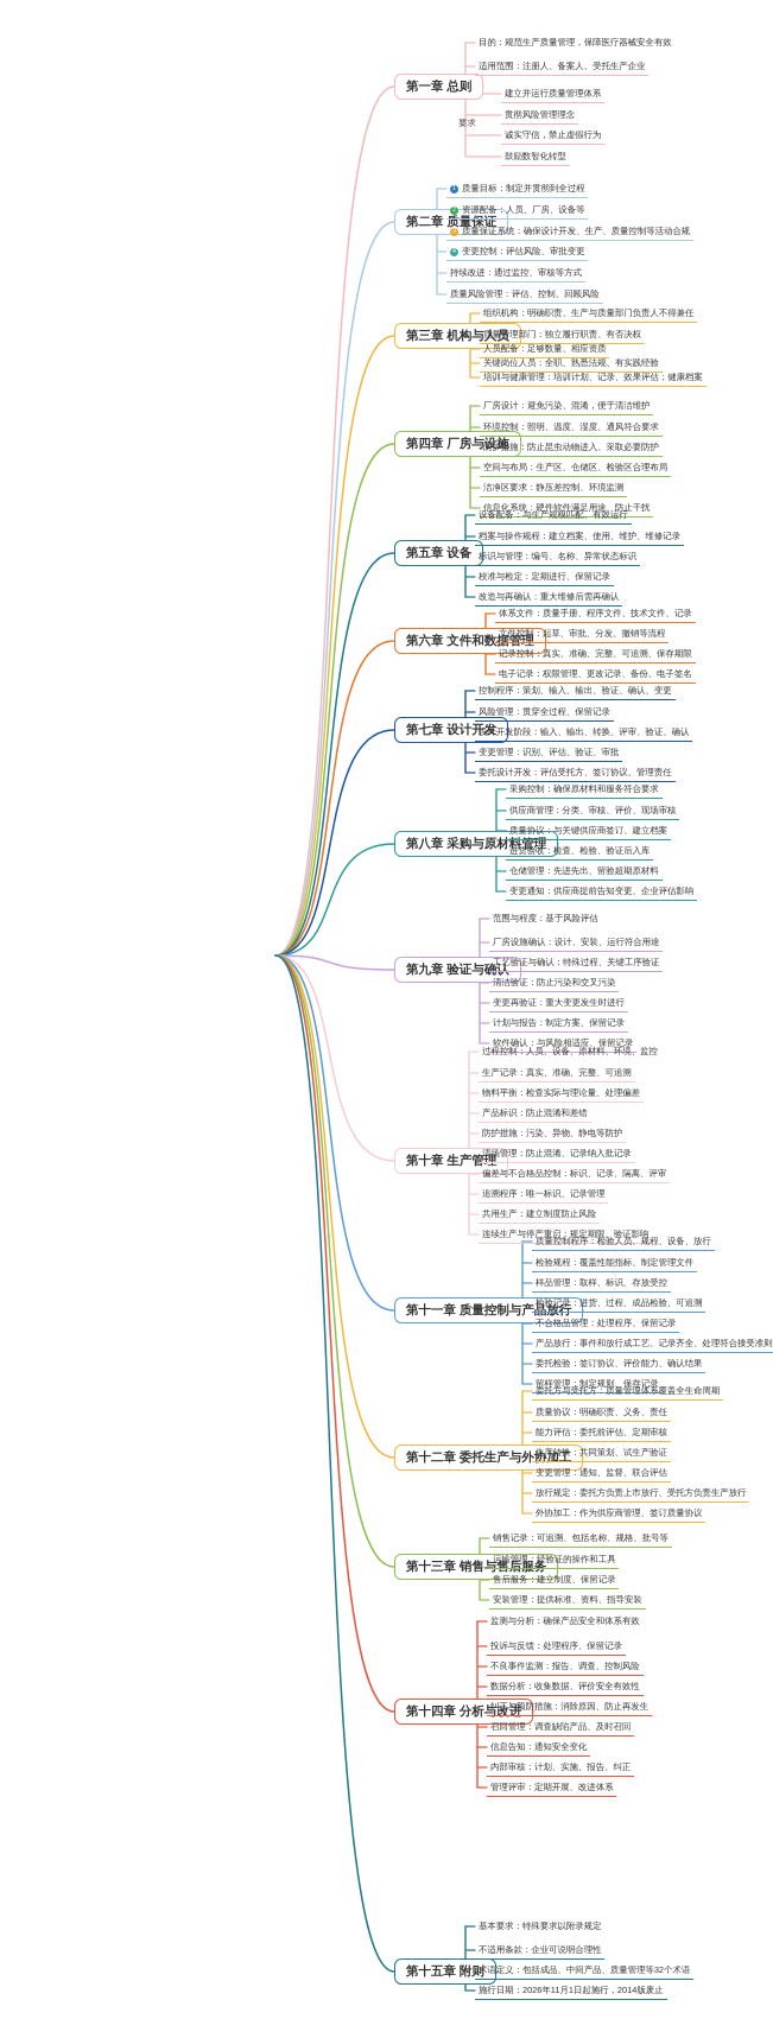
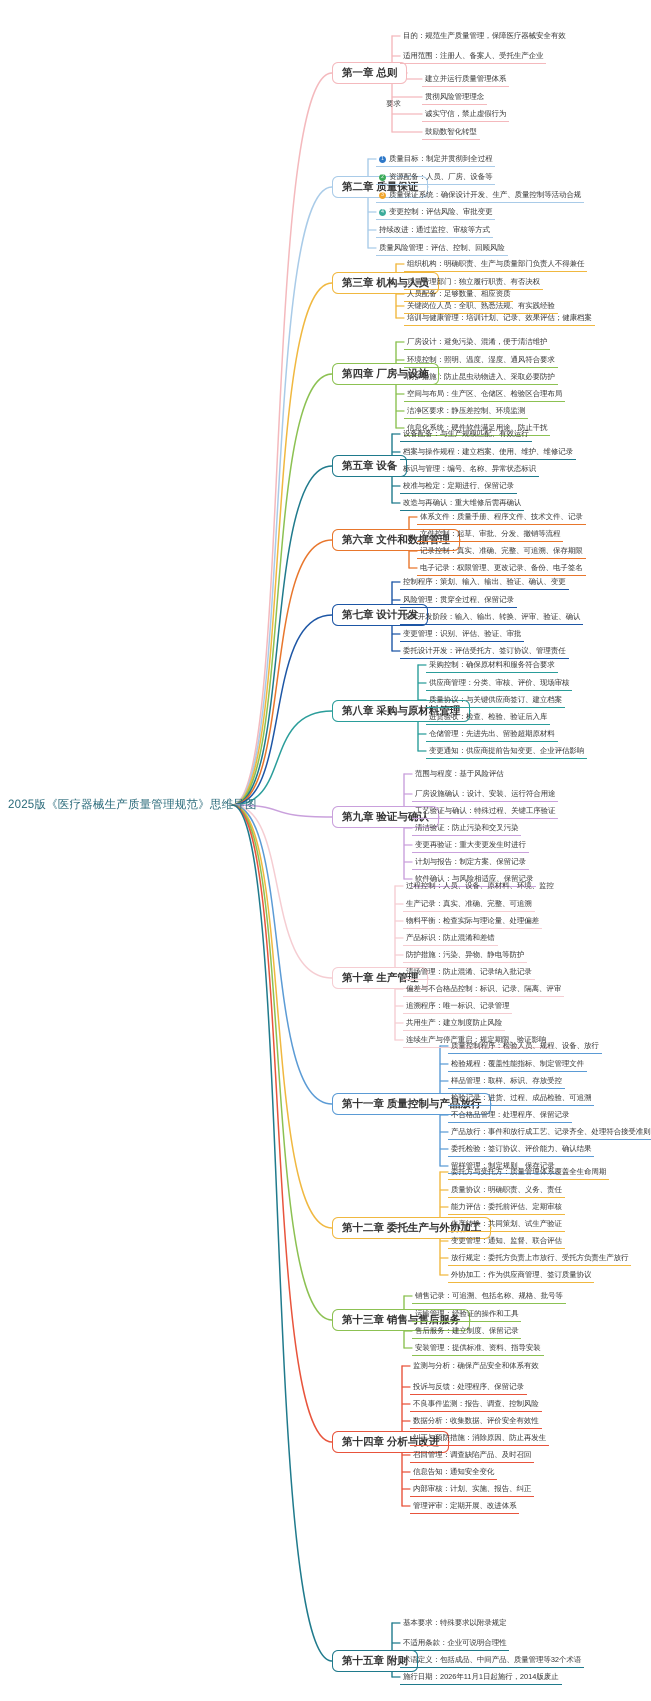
+ 2025版《医疗器械生产质量管理规范》思维导图
  第一章 总则
  目的：规范生产质量管理，保障医疗器械安全有效
  适用范围：注册人、备案人、受托生产企业
  建立并运行质量管理体系
  贯彻风险管理理念
  诚实守信，禁止虚假行为
  鼓励数智化转型
  要求
  第二章 质量保证
  质量目标：制定并贯彻到全过程
  资源配备：人员、厂房、设备等
  质量保证系统：确保设计开发、生产、质量控制等活动合规
  变更控制：评估风险、审批变更
  持续改进：通过监控、审核等方式
  质量风险管理：评估、控制、回顾风险
  第三章 机构与人员
  组织机构：明确职责、生产与质量部门负责人不得兼任
  质量管理部门：独立履行职责、有否决权
  人员配备：足够数量、相应资质
  关键岗位人员：全职、熟悉法规、有实践经验
  培训与健康管理：培训计划、记录、效果评估；健康档案
  第四章 厂房与设施
  厂房设计：避免污染、混淆，便于清洁维护
  环境控制：照明、温度、湿度、通风符合要求
  防护措施：防止昆虫动物进入、采取必要防护
  空间与布局：生产区、仓储区、检验区合理布局
  洁净区要求：静压差控制、环境监测
  信息化系统：硬件软件满足用途、防止干扰
  第五章 设备
  设备配备：与生产规模匹配、有效运行
  档案与操作规程：建立档案、使用、维护、维修记录
  标识与管理：编号、名称、异常状态标识
  校准与检定：定期进行、保留记录
  改造与再确认：重大维修后需再确认
  第六章 文件和数据管理
  体系文件：质量手册、程序文件、技术文件、记录
  文件控制：起草、审批、分发、撤销等流程
  记录控制：真实、准确、完整、可追溯、保存期限
  电子记录：权限管理、更改记录、备份、电子签名
  第七章 设计开发
  控制程序：策划、输入、输出、验证、确认、变更
  风险管理：贯穿全过程、保留记录
  设计开发阶段：输入、输出、转换、评审、验证、确认
  变更管理：识别、评估、验证、审批
  委托设计开发：评估受托方、签订协议、管理责任
  第八章 采购与原材料管理
  采购控制：确保原材料和服务符合要求
  供应商管理：分类、审核、评价、现场审核
  质量协议：与关键供应商签订、建立档案
  进货验收：检查、检验、验证后入库
  仓储管理：先进先出、留验超期原材料
  变更通知：供应商提前告知变更、企业评估影响
  第九章 验证与确认
  范围与程度：基于风险评估
  厂房设施确认：设计、安装、运行符合用途
  工艺验证与确认：特殊过程、关键工序验证
  清洁验证：防止污染和交叉污染
  变更再验证：重大变更发生时进行
  计划与报告：制定方案、保留记录
  软件确认：与风险相适应、保留记录
  第十章 生产管理
  过程控制：人员、设备、原材料、环境、监控
  生产记录：真实、准确、完整、可追溯
  物料平衡：检查实际与理论量、处理偏差
  产品标识：防止混淆和差错
  防护措施：污染、异物、静电等防护
  清场管理：防止混淆、记录纳入批记录
  偏差与不合格品控制：标识、记录、隔离、评审
  追溯程序：唯一标识、记录管理
  共用生产：建立制度防止风险
  连续生产与停产重启：规定期限、验证影响
  第十一章 质量控制与产品放行
  质量控制程序：检验人员、规程、设备、放行
  检验规程：覆盖性能指标、制定管理文件
  样品管理：取样、标识、存放受控
  检验记录：进货、过程、成品检验、可追溯
  不合格品管理：处理程序、保留记录
  产品放行：事件和放行成工艺、记录齐全、处理符合接受准则
  委托检验：签订协议、评价能力、确认结果
  留样管理：制定规则、保存记录
  第十二章 委托生产与外协加工
  委托方与受托方：质量管理体系覆盖全生命周期
  质量协议：明确职责、义务、责任
  能力评估：委托前评估、定期审核
  生产转换：共同策划、试生产验证
  变更管理：通知、监督、联合评估
  放行规定：委托方负责上市放行、受托方负责生产放行
  外协加工：作为供应商管理、签订质量协议
  第十三章 销售与售后服务
  销售记录：可追溯、包括名称、规格、批号等
  运输管理：经验证的操作和工具
  售后服务：建立制度、保留记录
  安装管理：提供标准、资料、指导安装
  第十四章 分析与改进
  监测与分析：确保产品安全和体系有效
  投诉与反馈：处理程序、保留记录
  不良事件监测：报告、调查、控制风险
  数据分析：收集数据、评价安全有效性
  纠正与预防措施：消除原因、防止再发生
  召回管理：调查缺陷产品、及时召回
  信息告知：通知安全变化
  内部审核：计划、实施、报告、纠正
  管理评审：定期开展、改进体系
  第十五章 附则
  基本要求：特殊要求以附录规定
  不适用条款：企业可说明合理性
  术语定义：包括成品、中间产品、质量管理等32个术语
  施行日期：2026年11月1日起施行，2014版废止
